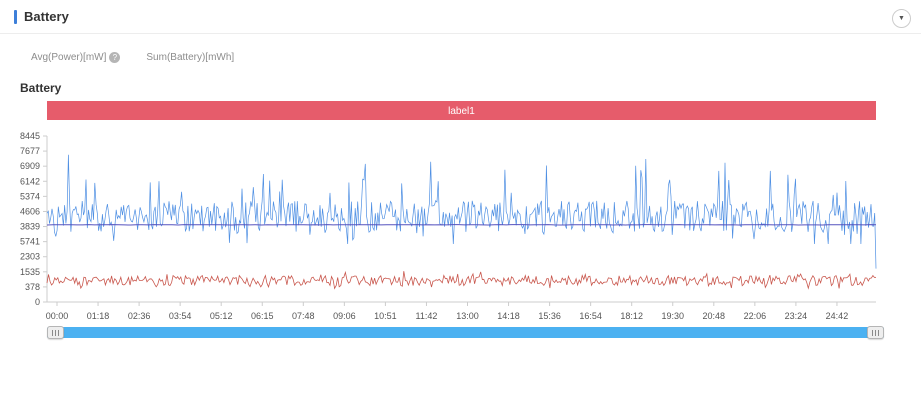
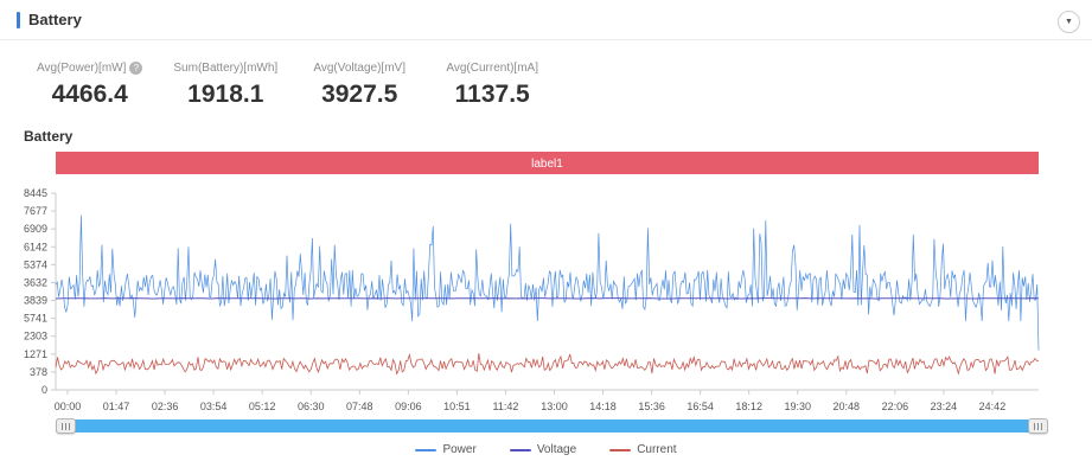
  Battery
  Avg(Power)[mW]
  ?
+ 4466.4
  Sum(Battery)[mWh]
+ 1918.1
+ Avg(Voltage)[mV]
+ 3927.5
+ Avg(Current)[mA]
+ 1137.5
  Battery
  label1
  8445
  7677
  6909
  6142
  5374
- 4606
+ 3632
  3839
  5741
  2303
- 1535
+ 1271
  378
  0
  00:00
- 01:18
+ 01:47
  02:36
  03:54
  05:12
- 06:15
+ 06:30
  07:48
  09:06
  10:51
  11:42
  13:00
  14:18
  15:36
  16:54
  18:12
  19:30
  20:48
  22:06
  23:24
  24:42
+ Power
+ Voltage
+ Current
